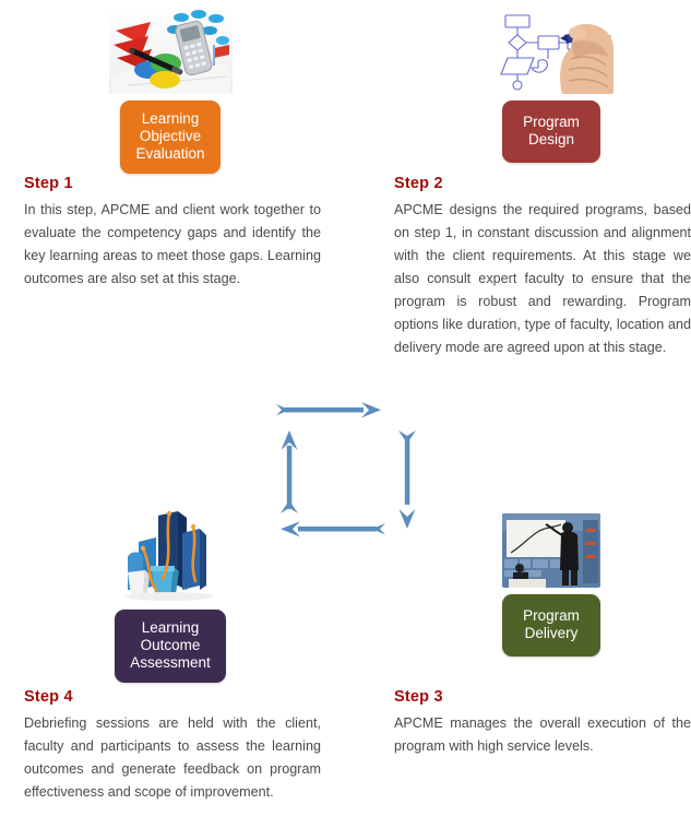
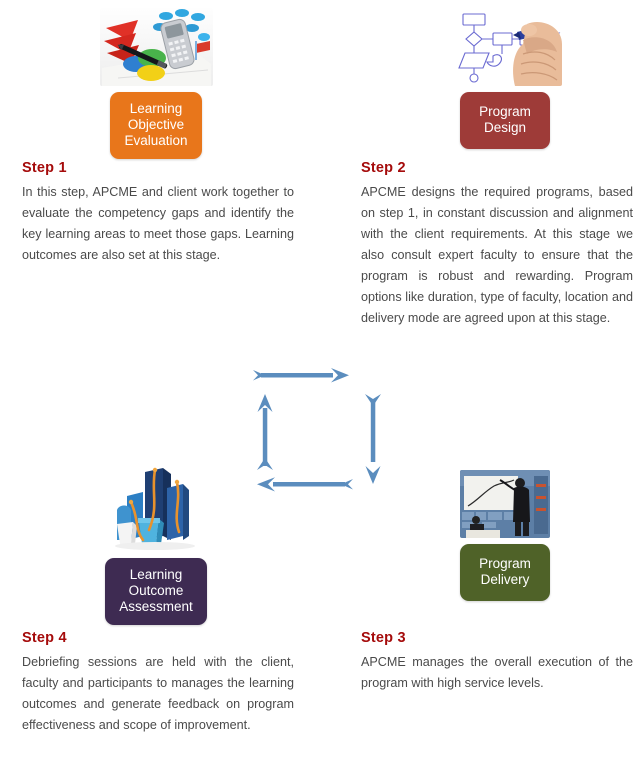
  Learning
  Objective
  Evaluation
  Program
  Design
  Learning
  Outcome
  Assessment
  Program
  Delivery
  Step 1
  In this step, APCME and client work together to evaluate the competency gaps and identify the key learning areas to meet those gaps. Learning outcomes are also set at this stage.
  Step 2
  APCME designs the required programs, based on step 1, in constant discussion and alignment with the client requirements. At this stage we also consult expert faculty to ensure that the program is robust and rewarding. Program options like duration, type of faculty, location and delivery mode are agreed upon at this stage.
  Step 3
  APCME manages the overall execution of the program with high service levels.
  Step 4
- Debriefing sessions are held with the client, faculty and participants to assess the learning outcomes and generate feedback on program effectiveness and scope of improvement.
+ Debriefing sessions are held with the client, faculty and participants to manages the learning outcomes and generate feedback on program effectiveness and scope of improvement.
